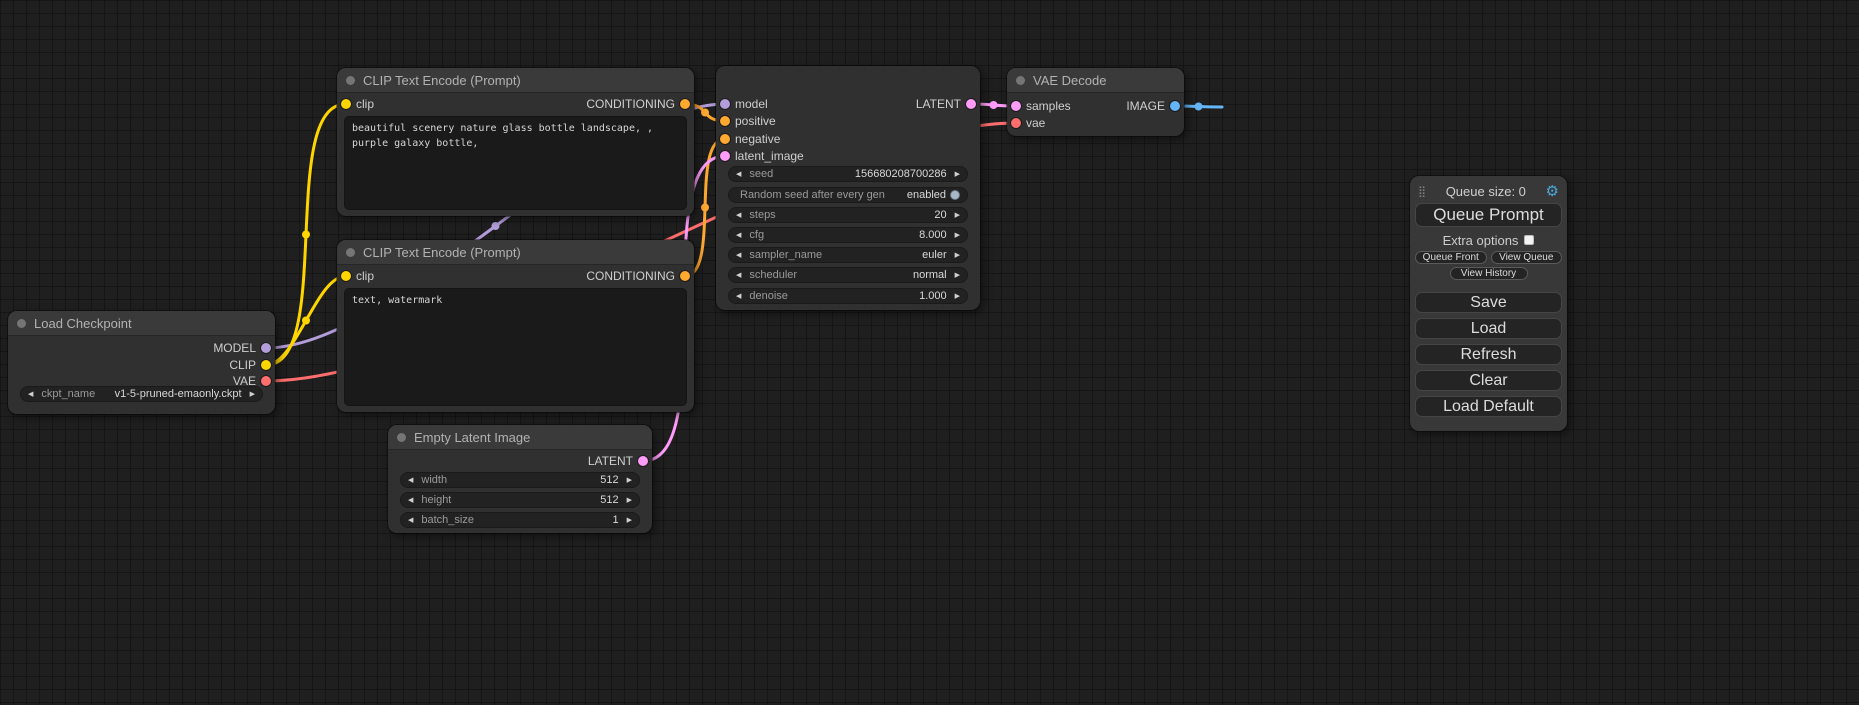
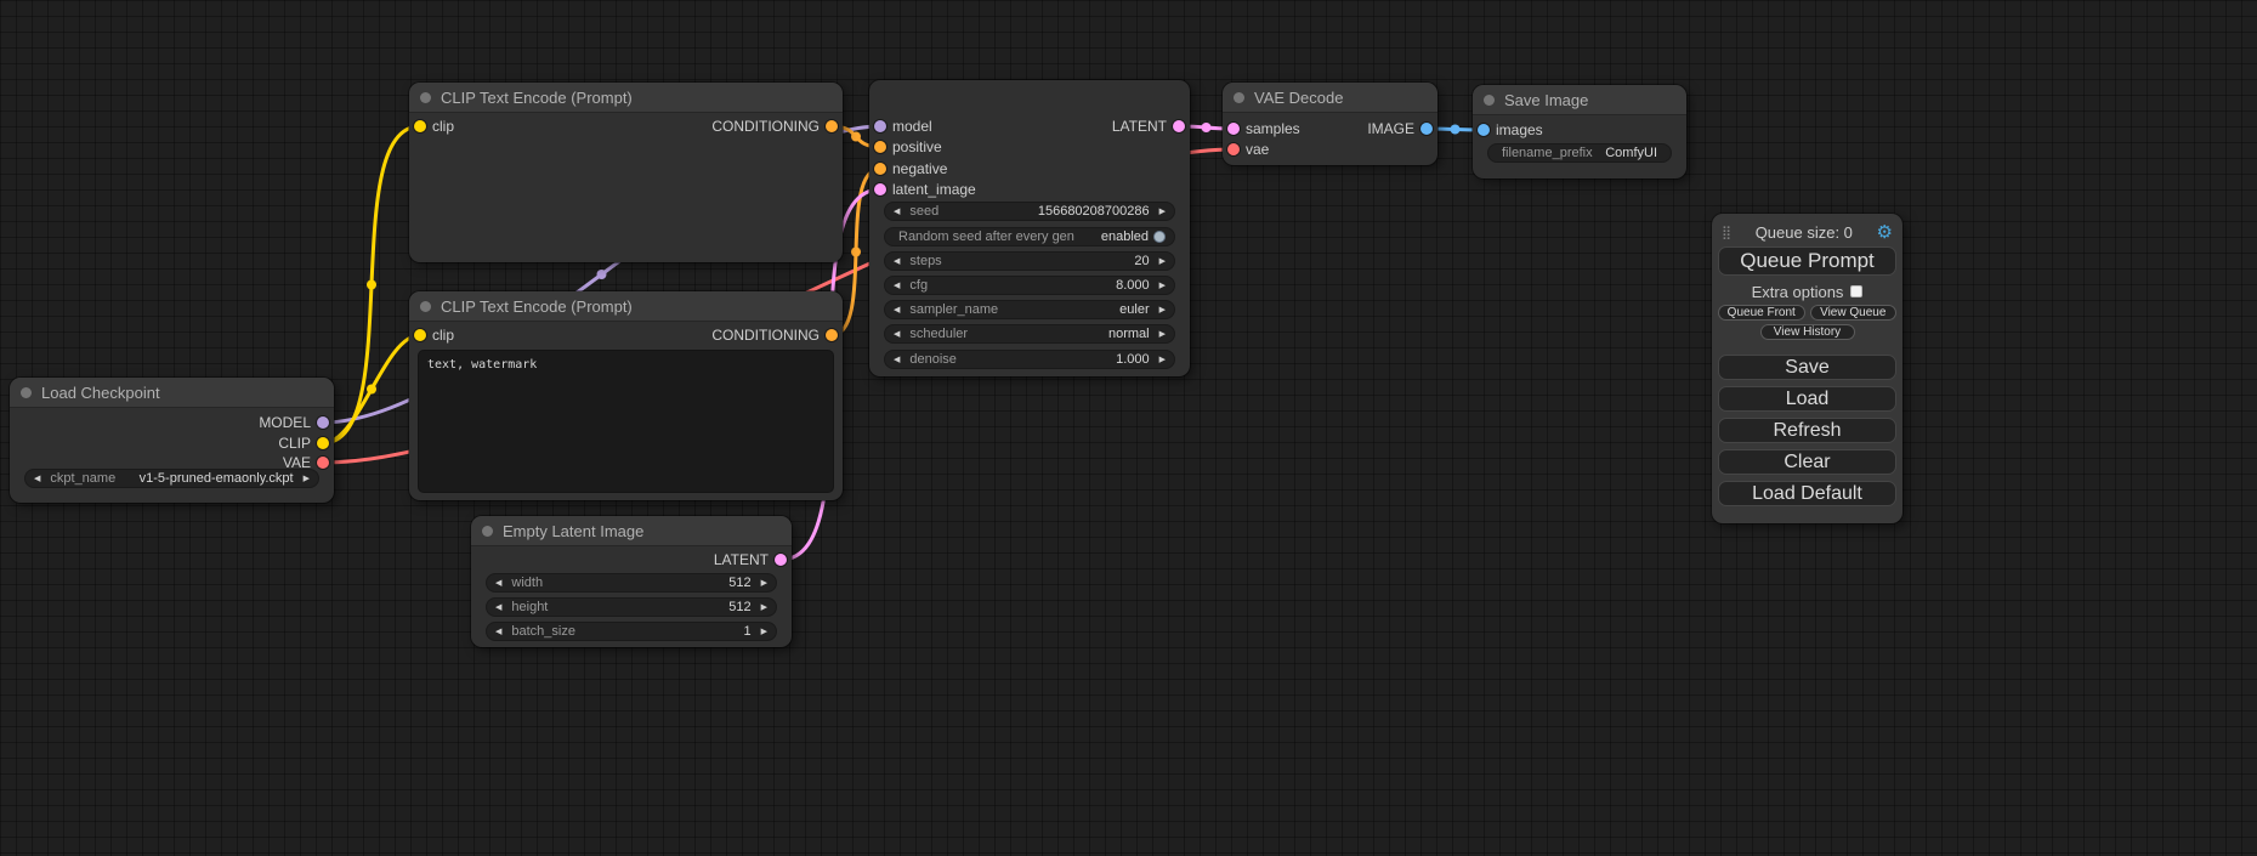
  Load Checkpoint
  MODEL
  CLIP
  VAE
  ckpt_name
  v1-5-pruned-emaonly.ckpt
  CLIP Text Encode (Prompt)
  clip
  CONDITIONING
- beautiful scenery nature glass bottle landscape, , purple galaxy bottle,
  CLIP Text Encode (Prompt)
  clip
  CONDITIONING
  text, watermark
  Empty Latent Image
  LATENT
  width
  512
  height
  512
  batch_size
  1
  model
  positive
  negative
  latent_image
  LATENT
  seed
  156680208700286
  Random seed after every gen
  enabled
  steps
  20
  cfg
  8.000
  sampler_name
  euler
  scheduler
  normal
  denoise
  1.000
  VAE Decode
  samples
  vae
  IMAGE
+ Save Image
+ images
+ filename_prefix
+ ComfyUI
  ⣿
  Queue size: 0
  ⚙
  Queue Prompt
  Extra options
  Queue Front
  View Queue
  View History
  Save
  Load
  Refresh
  Clear
  Load Default
